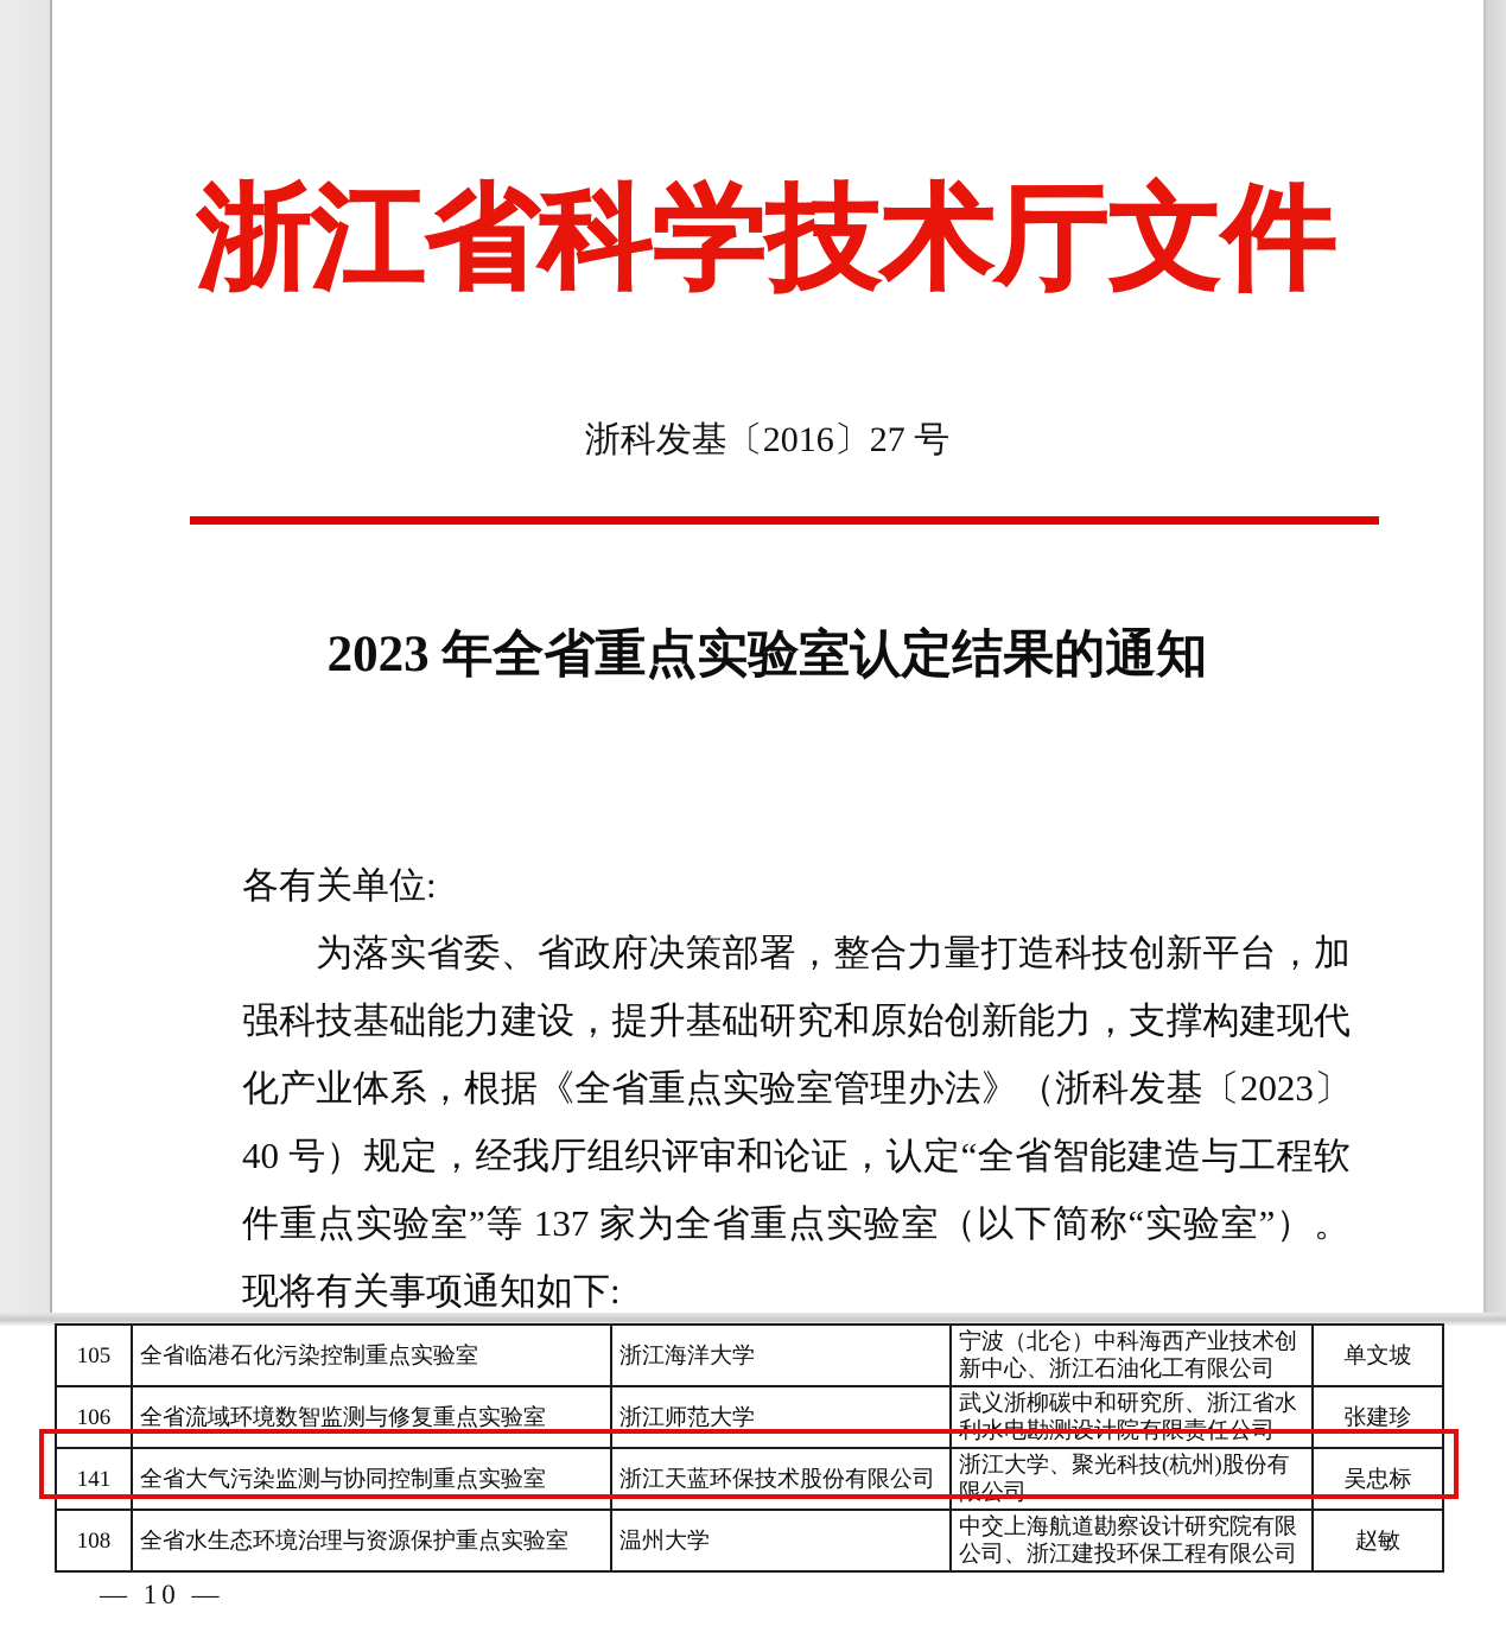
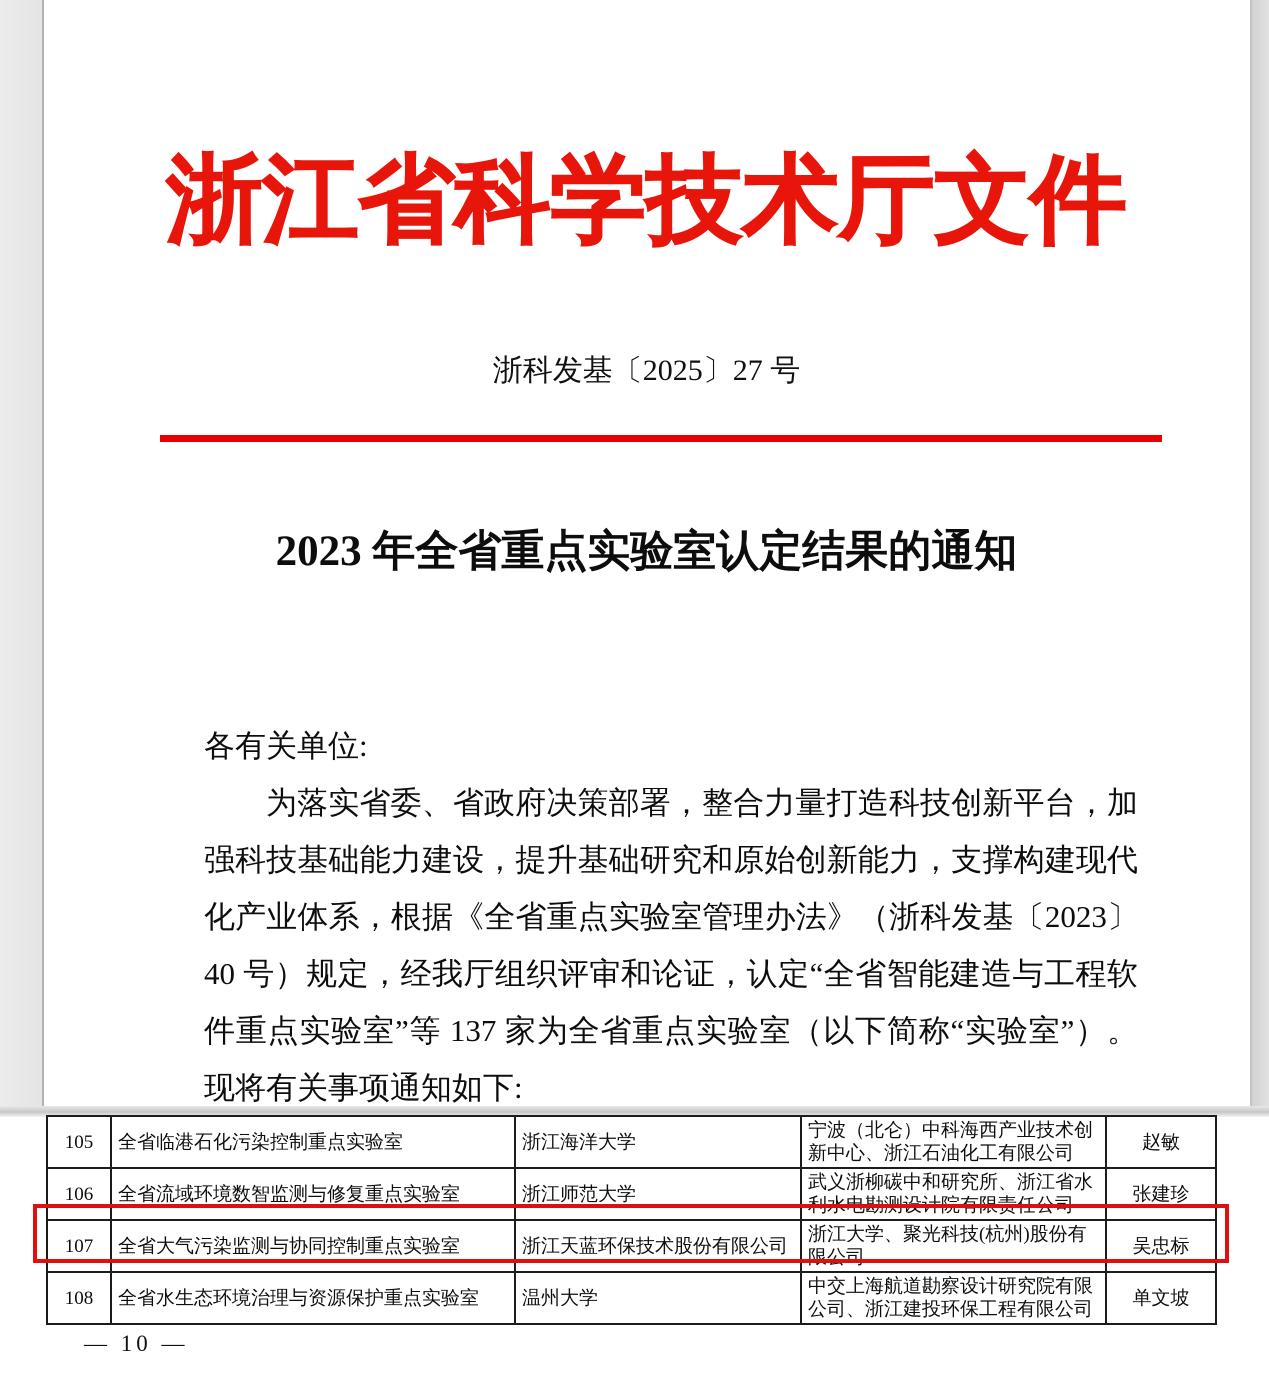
  浙江省科学技术厅文件
- 浙科发基〔2016〕27 号
+ 浙科发基〔2025〕27 号
  2023 年全省重点实验室认定结果的通知
  各有关单位:
  为落实省委、省政府决策部署，整合力量打造科技创新平台，加强科技基础能力建设，提升基础研究和原始创新能力，支撑构建现代化产业体系，根据《全省重点实验室管理办法》（浙科发基〔2023〕40 号）规定，经我厅组织评审和论证，认定“全省智能建造与工程软件重点实验室”等 137 家为全省重点实验室（以下简称“实验室”）。现将有关事项通知如下:
- 105	全省临港石化污染控制重点实验室	浙江海洋大学	宁波（北仑）中科海西产业技术创新中心、浙江石油化工有限公司	单文坡
+ 105	全省临港石化污染控制重点实验室	浙江海洋大学	宁波（北仑）中科海西产业技术创新中心、浙江石油化工有限公司	赵敏
  106	全省流域环境数智监测与修复重点实验室	浙江师范大学	武义浙柳碳中和研究所、浙江省水利水电勘测设计院有限责任公司	张建珍
- 141	全省大气污染监测与协同控制重点实验室	浙江天蓝环保技术股份有限公司	浙江大学、聚光科技(杭州)股份有限公司	吴忠标
+ 107	全省大气污染监测与协同控制重点实验室	浙江天蓝环保技术股份有限公司	浙江大学、聚光科技(杭州)股份有限公司	吴忠标
- 108	全省水生态环境治理与资源保护重点实验室	温州大学	中交上海航道勘察设计研究院有限公司、浙江建投环保工程有限公司	赵敏
+ 108	全省水生态环境治理与资源保护重点实验室	温州大学	中交上海航道勘察设计研究院有限公司、浙江建投环保工程有限公司	单文坡
  — 10 —
